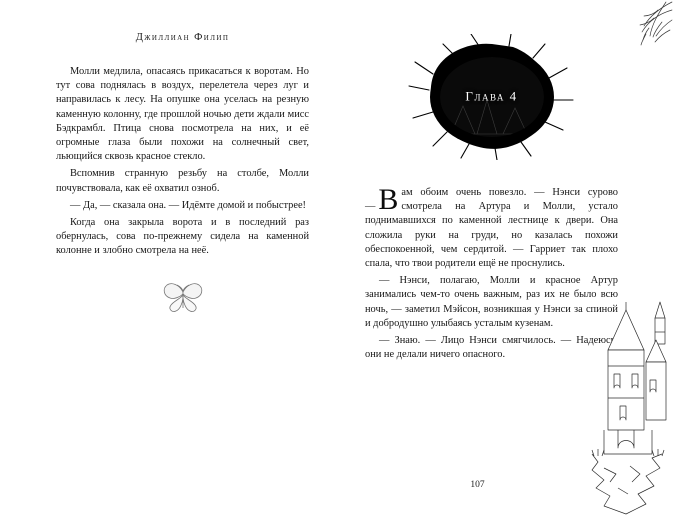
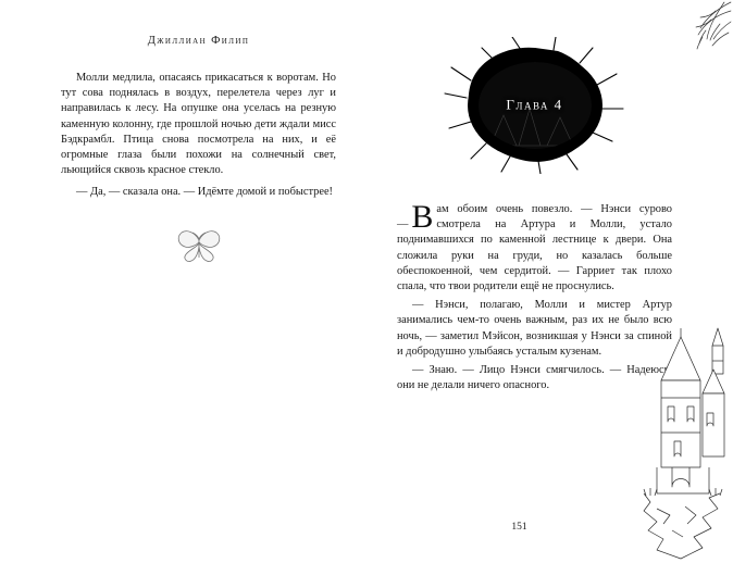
  Джиллиан Филип
  Молли медлила, опасаясь прикасаться к воротам. Но тут сова поднялась в воздух, перелетела через луг и направилась к лесу. На опушке она уселась на резную каменную колонну, где прошлой ночью дети ждали мисс Бэдкрамбл. Птица снова посмотрела на них, и её огромные глаза были похожи на солнечный свет, льющийся сквозь красное стекло.
- Вспомнив странную резьбу на столбе, Молли почувствовала, как её охватил озноб.
  — Да, — сказала она. — Идёмте домой и побыстрее!
- Когда она закрыла ворота и в последний раз обернулась, сова по-прежнему сидела на каменной колонне и злобно смотрела на неё.
  Глава 4
  —
  В
- ам обоим очень повезло. — Нэнси сурово смотрела на Артура и Молли, устало поднимавшихся по каменной лестнице к двери. Она сложила руки на груди, но казалась похожи обеспокоенной, чем сердитой. — Гарриет так плохо спала, что твои родители ещё не проснулись.
+ ам обоим очень повезло. — Нэнси сурово смотрела на Артура и Молли, устало поднимавшихся по каменной лестнице к двери. Она сложила руки на груди, но казалась больше обеспокоенной, чем сердитой. — Гарриет так плохо спала, что твои родители ещё не проснулись.
- — Нэнси, полагаю, Молли и красное Артур занимались чем-то очень важным, раз их не было всю ночь, — заметил Мэйсон, возникшая у Нэнси за спиной и добродушно улыбаясь усталым кузенам.
+ — Нэнси, полагаю, Молли и мистер Артур занимались чем-то очень важным, раз их не было всю ночь, — заметил Мэйсон, возникшая у Нэнси за спиной и добродушно улыбаясь усталым кузенам.
  — Знаю. — Лицо Нэнси смягчилось. — Надеюс они не делали ничего опасного.
- 107
+ 151
